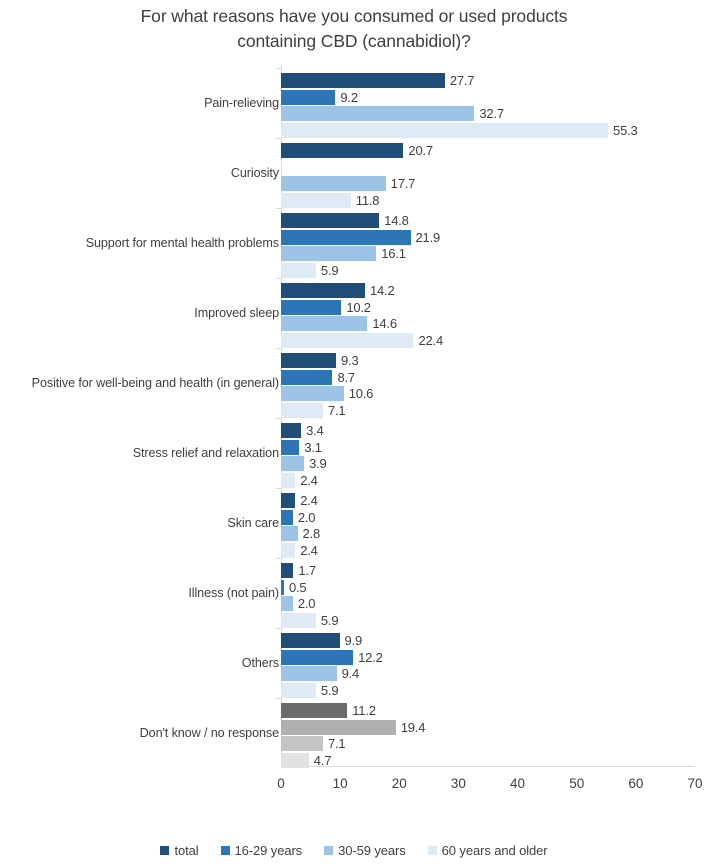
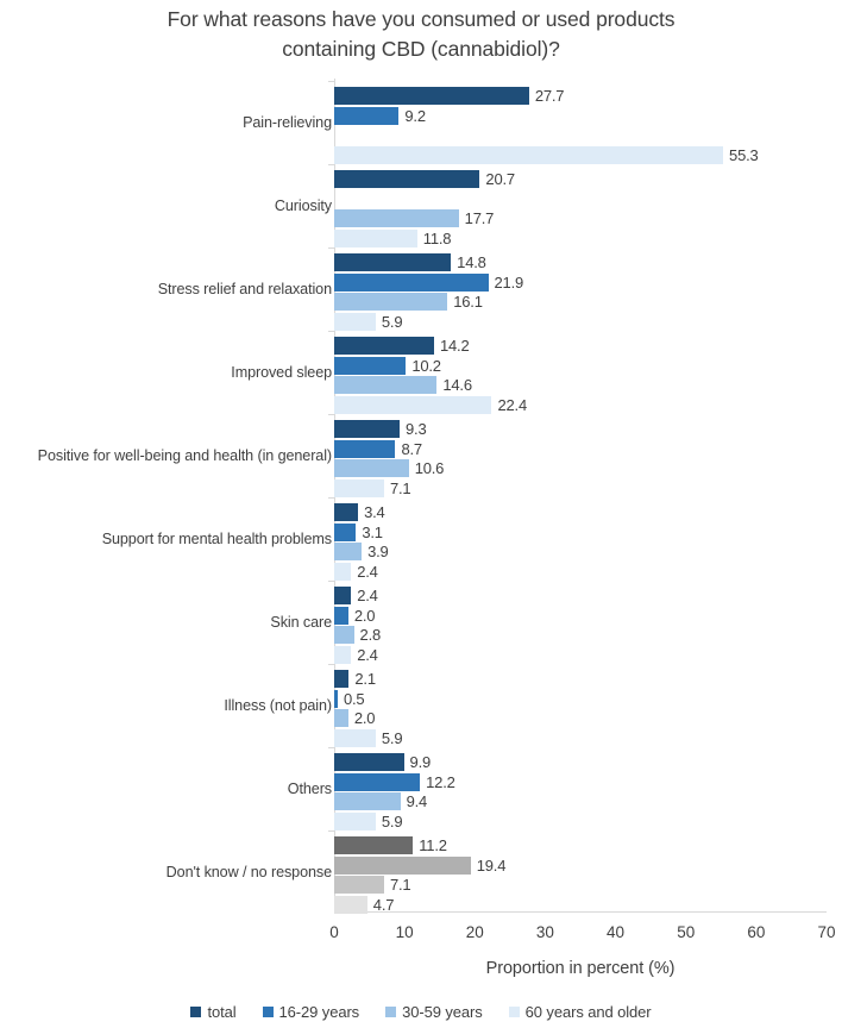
  For what reasons have you consumed or used products
  containing CBD (cannabidiol)?
  Pain-relieving
  27.7
  9.2
- 32.7
  55.3
  Curiosity
  20.7
  17.7
  11.8
- Support for mental health problems
+ Stress relief and relaxation
  14.8
  21.9
  16.1
  5.9
  Improved sleep
  14.2
  10.2
  14.6
  22.4
  Positive for well-being and health (in general)
  9.3
  8.7
  10.6
  7.1
- Stress relief and relaxation
+ Support for mental health problems
  3.4
  3.1
  3.9
  2.4
  Skin care
  2.4
  2.0
  2.8
  2.4
  Illness (not pain)
- 1.7
+ 2.1
  0.5
  2.0
  5.9
  Others
  9.9
  12.2
  9.4
  5.9
  Don't know / no response
  11.2
  19.4
  7.1
  4.7
  0
  10
  20
  30
  40
  50
  60
  70
+ Proportion in percent (%)
  total
  16-29 years
  30-59 years
  60 years and older
